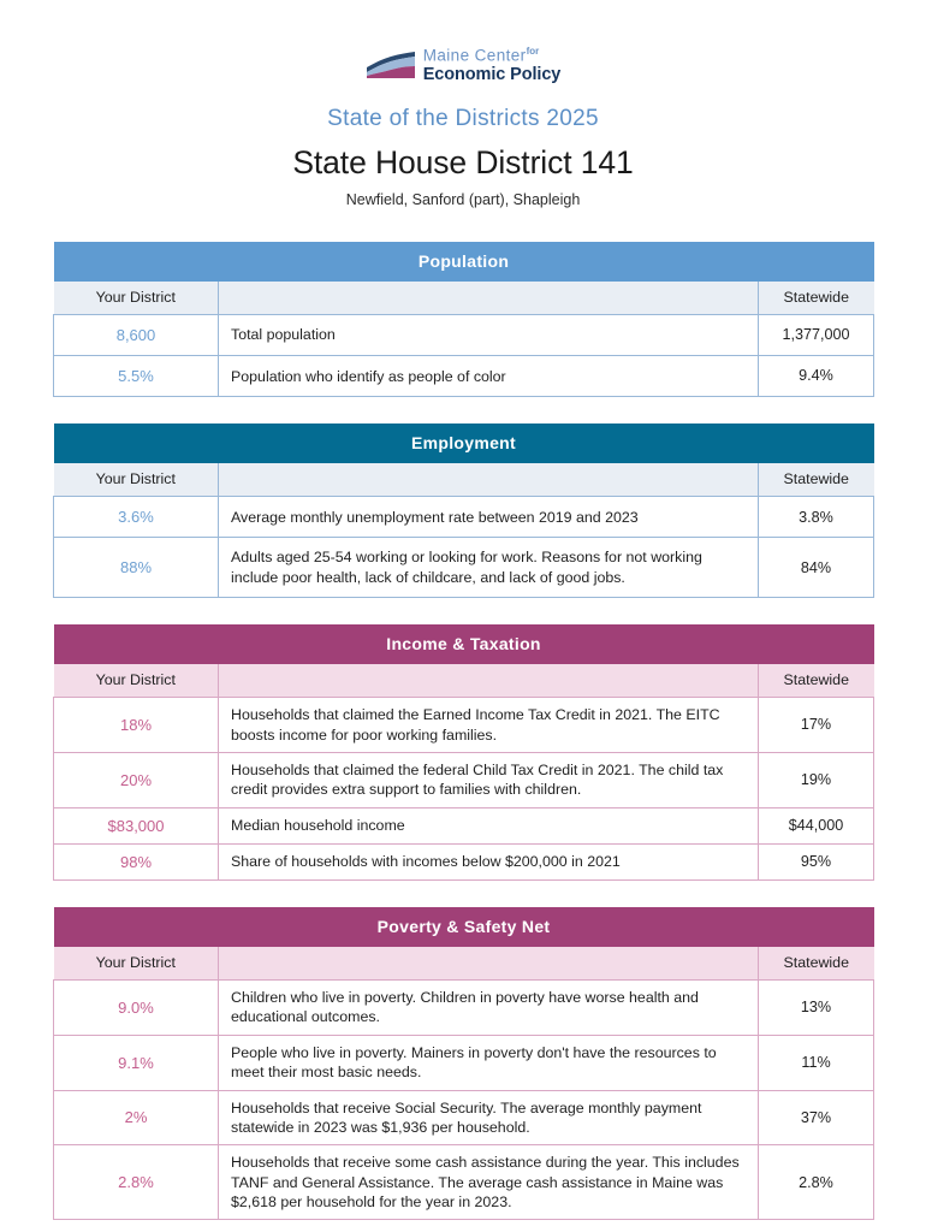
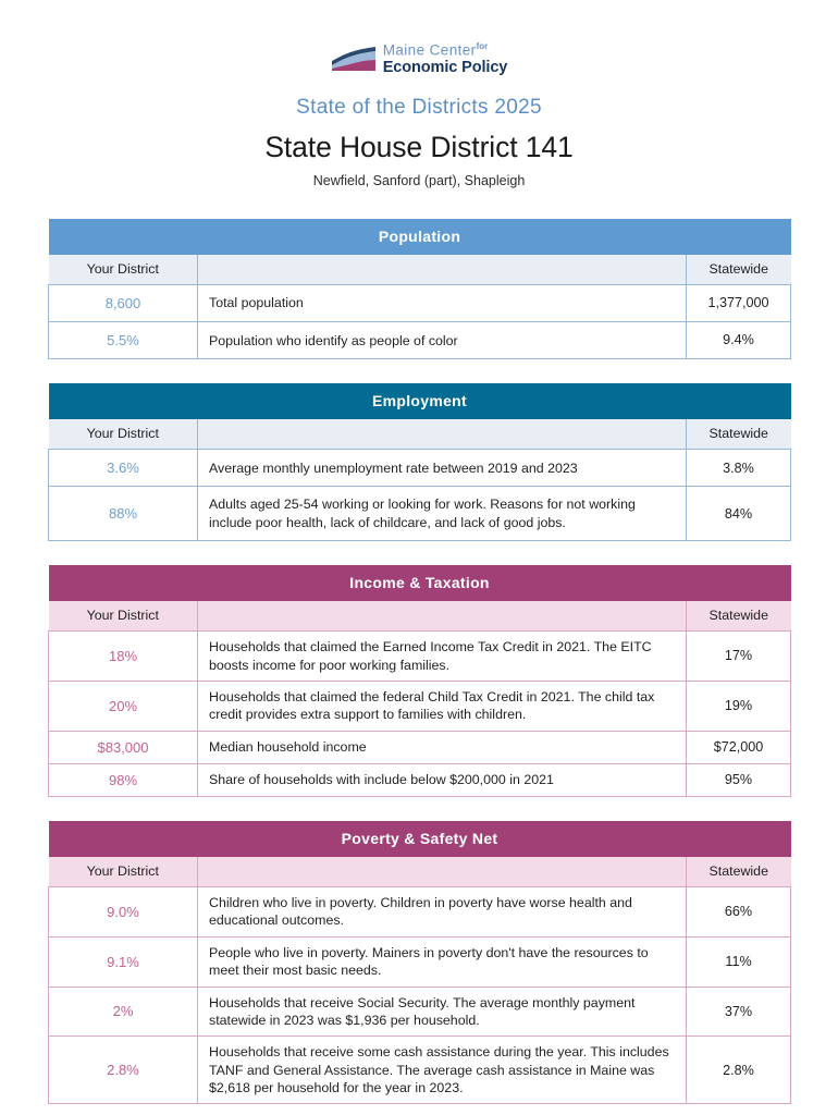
  Maine Centerfor
  Economic Policy
  State of the Districts 2025
  State House District 141
  Newfield, Sanford (part), Shapleigh
  Population
  Your District		Statewide
  8,600	Total population	1,377,000
  5.5%	Population who identify as people of color	9.4%
  Employment
  Your District		Statewide
  3.6%	Average monthly unemployment rate between 2019 and 2023	3.8%
  88%	Adults aged 25-54 working or looking for work. Reasons for not working include poor health, lack of childcare, and lack of good jobs.	84%
  Income & Taxation
  Your District		Statewide
  18%	Households that claimed the Earned Income Tax Credit in 2021. The EITC boosts income for poor working families.	17%
  20%	Households that claimed the federal Child Tax Credit in 2021. The child tax credit provides extra support to families with children.	19%
- $83,000	Median household income	$44,000
+ $83,000	Median household income	$72,000
- 98%	Share of households with incomes below $200,000 in 2021	95%
+ 98%	Share of households with include below $200,000 in 2021	95%
  Poverty & Safety Net
  Your District		Statewide
- 9.0%	Children who live in poverty. Children in poverty have worse health and educational outcomes.	13%
+ 9.0%	Children who live in poverty. Children in poverty have worse health and educational outcomes.	66%
  9.1%	People who live in poverty. Mainers in poverty don't have the resources to meet their most basic needs.	11%
  2%	Households that receive Social Security. The average monthly payment statewide in 2023 was $1,936 per household.	37%
  2.8%	Households that receive some cash assistance during the year. This includes TANF and General Assistance. The average cash assistance in Maine was $2,618 per household for the year in 2023.	2.8%
